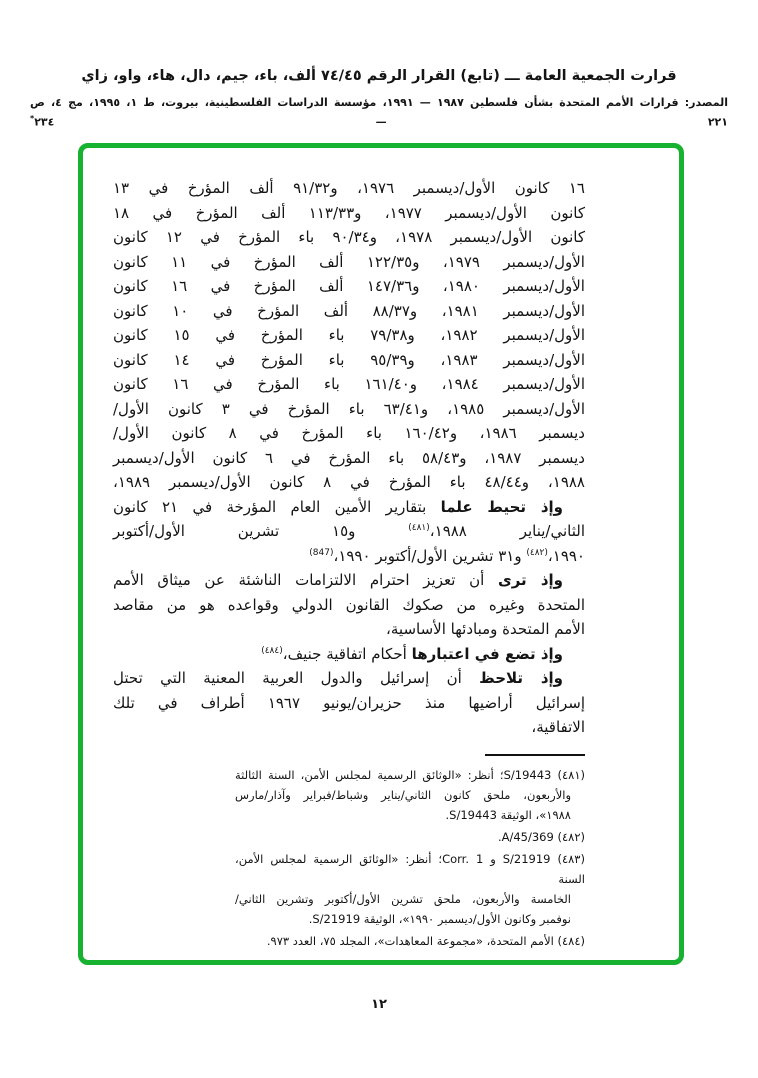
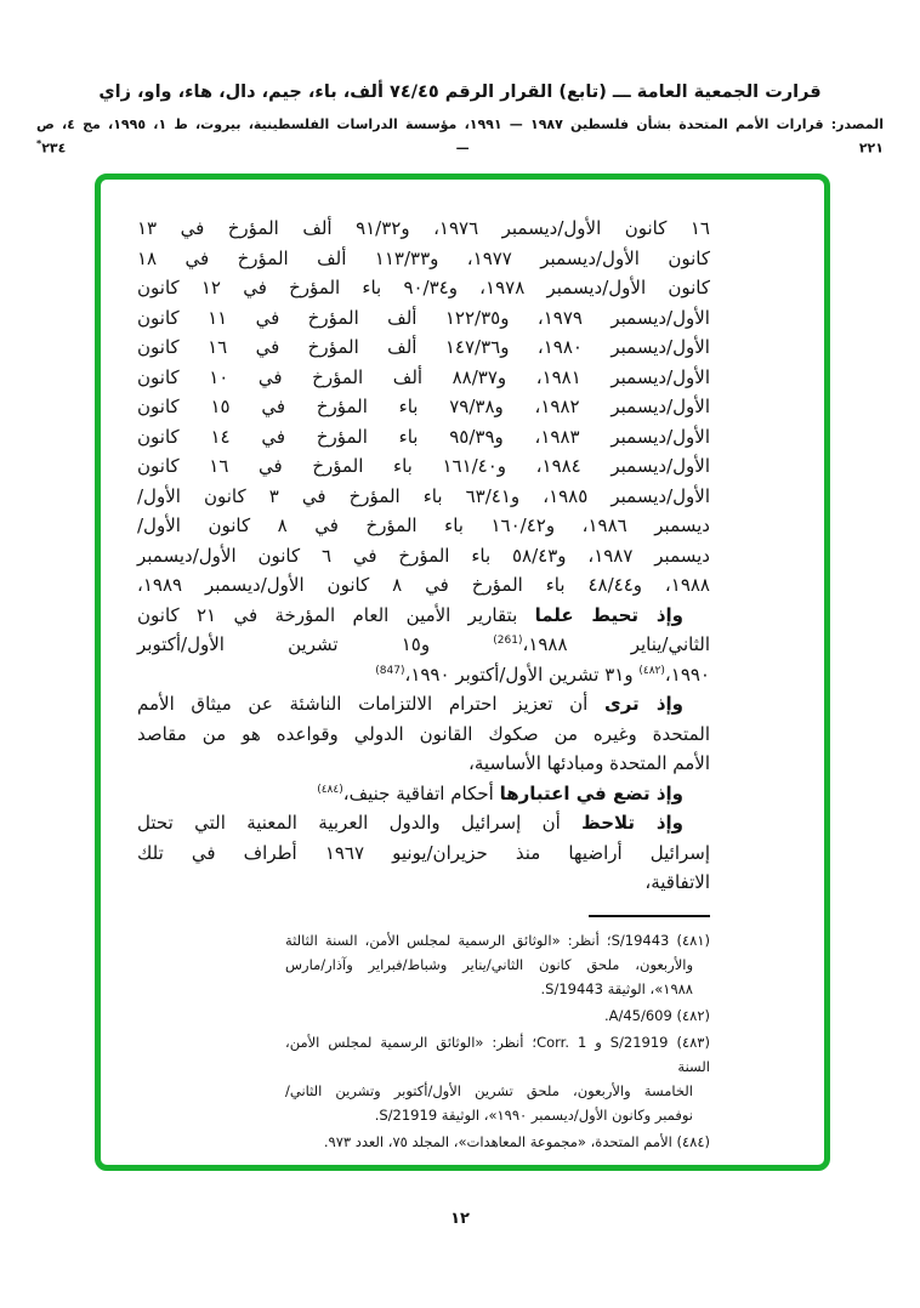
  قرارت الجمعية العامة ـــ (تابع) القرار الرقم ٧٤/٤٥ ألف، باء، جيم، دال، هاء، واو، زاي
  المصدر: قرارات الأمم المتحدة بشأن فلسطين ١٩٨٧ — ١٩٩١، مؤسسة الدراسات الفلسطينية، بيروت، ط ١، ١٩٩٥، مج ٤، ص ٢٢١ — ٢٣٤*
  ١٦ كانون الأول/ديسمبر ١٩٧٦، و٩١/٣٢ ألف المؤرخ في ١٣
  كانون الأول/ديسمبر ١٩٧٧، و١١٣/٣٣ ألف المؤرخ في ١٨
  كانون الأول/ديسمبر ١٩٧٨، و٩٠/٣٤ باء المؤرخ في ١٢ كانون
  الأول/ديسمبر ١٩٧٩، و١٢٢/٣٥ ألف المؤرخ في ١١ كانون
  الأول/ديسمبر ١٩٨٠، و١٤٧/٣٦ ألف المؤرخ في ١٦ كانون
  الأول/ديسمبر ١٩٨١، و٨٨/٣٧ ألف المؤرخ في ١٠ كانون
  الأول/ديسمبر ١٩٨٢، و٧٩/٣٨ باء المؤرخ في ١٥ كانون
  الأول/ديسمبر ١٩٨٣، و٩٥/٣٩ باء المؤرخ في ١٤ كانون
  الأول/ديسمبر ١٩٨٤، و١٦١/٤٠ باء المؤرخ في ١٦ كانون
  الأول/ديسمبر ١٩٨٥، و٦٣/٤١ باء المؤرخ في ٣ كانون الأول/
  ديسمبر ١٩٨٦، و١٦٠/٤٢ باء المؤرخ في ٨ كانون الأول/
  ديسمبر ١٩٨٧، و٥٨/٤٣ باء المؤرخ في ٦ كانون الأول/ديسمبر
  ١٩٨٨، و٤٨/٤٤ باء المؤرخ في ٨ كانون الأول/ديسمبر ١٩٨٩،
  وإذ تحيط علما بتقارير الأمين العام المؤرخة في ٢١ كانون
- الثاني/يناير ١٩٨٨،(٤٨١) و١٥ تشرين الأول/أكتوبر
+ الثاني/يناير ١٩٨٨،(261) و١٥ تشرين الأول/أكتوبر
  ١٩٩٠،(٤٨٢) و٣١ تشرين الأول/أكتوبر ١٩٩٠،(847)
  وإذ ترى أن تعزيز احترام الالتزامات الناشئة عن ميثاق الأمم
  المتحدة وغيره من صكوك القانون الدولي وقواعده هو من مقاصد
  الأمم المتحدة ومبادئها الأساسية،
  وإذ تضع في اعتبارها أحكام اتفاقية جنيف،(٤٨٤)
  وإذ تلاحظ أن إسرائيل والدول العربية المعنية التي تحتل
  إسرائيل أراضيها منذ حزيران/يونيو ١٩٦٧ أطراف في تلك
  الاتفاقية،
  (٤٨١) S/19443؛ أنظر: «الوثائق الرسمية لمجلس الأمن، السنة الثالثة
  والأربعون، ملحق كانون الثاني/يناير وشباط/فبراير وآذار/مارس
  ١٩٨٨»، الوثيقة S/19443.
- (٤٨٢) A/45/369.
+ (٤٨٢) A/45/609.
  (٤٨٣) S/21919 و Corr. 1؛ أنظر: «الوثائق الرسمية لمجلس الأمن، السنة
  الخامسة والأربعون، ملحق تشرين الأول/أكتوبر وتشرين الثاني/
  نوفمبر وكانون الأول/ديسمبر ١٩٩٠»، الوثيقة S/21919.
  (٤٨٤) الأمم المتحدة، «مجموعة المعاهدات»، المجلد ٧٥، العدد ٩٧٣.
  ١٢
